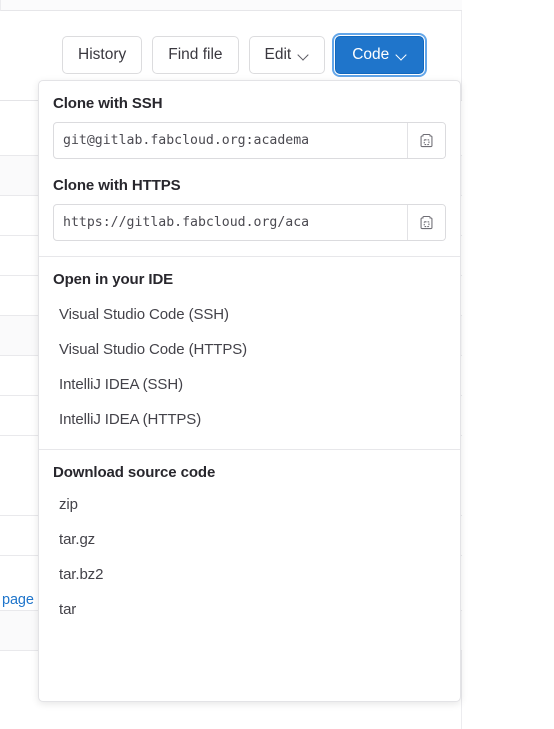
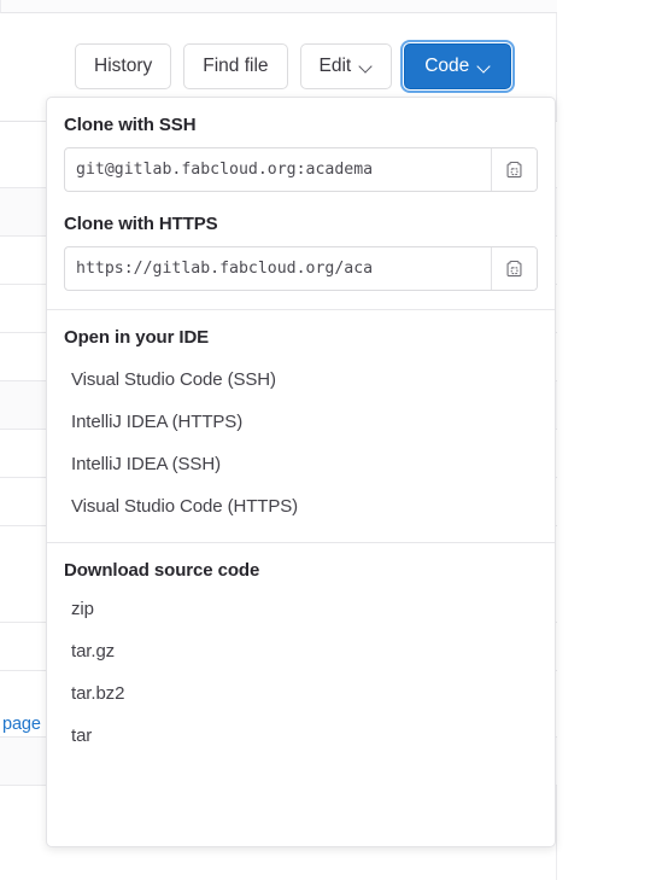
  page
  History
  Find file
  Edit
  Code
  Clone with SSH
  git@gitlab.fabcloud.org:academa
  Clone with HTTPS
  https://gitlab.fabcloud.org/aca
  Open in your IDE
  Visual Studio Code (SSH)
- Visual Studio Code (HTTPS)
+ IntelliJ IDEA (HTTPS)
  IntelliJ IDEA (SSH)
- IntelliJ IDEA (HTTPS)
+ Visual Studio Code (HTTPS)
  Download source code
  zip
  tar.gz
  tar.bz2
  tar
